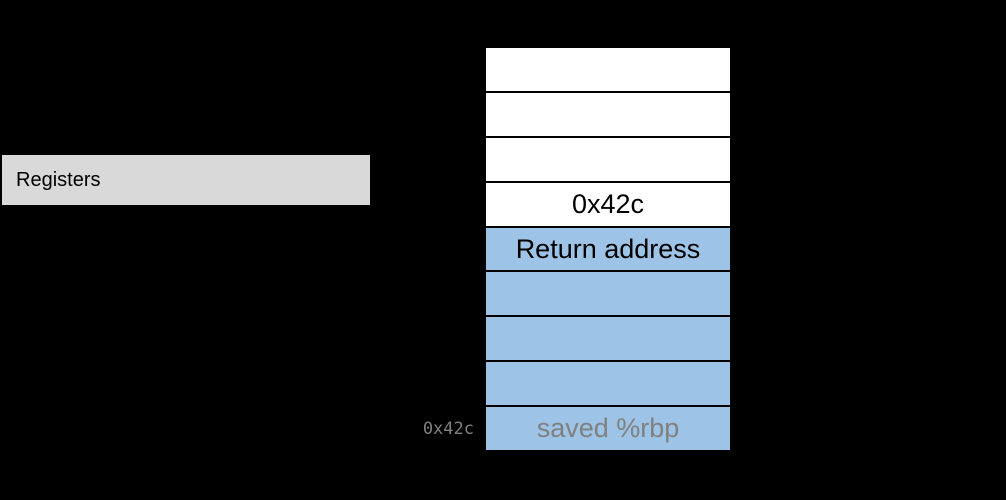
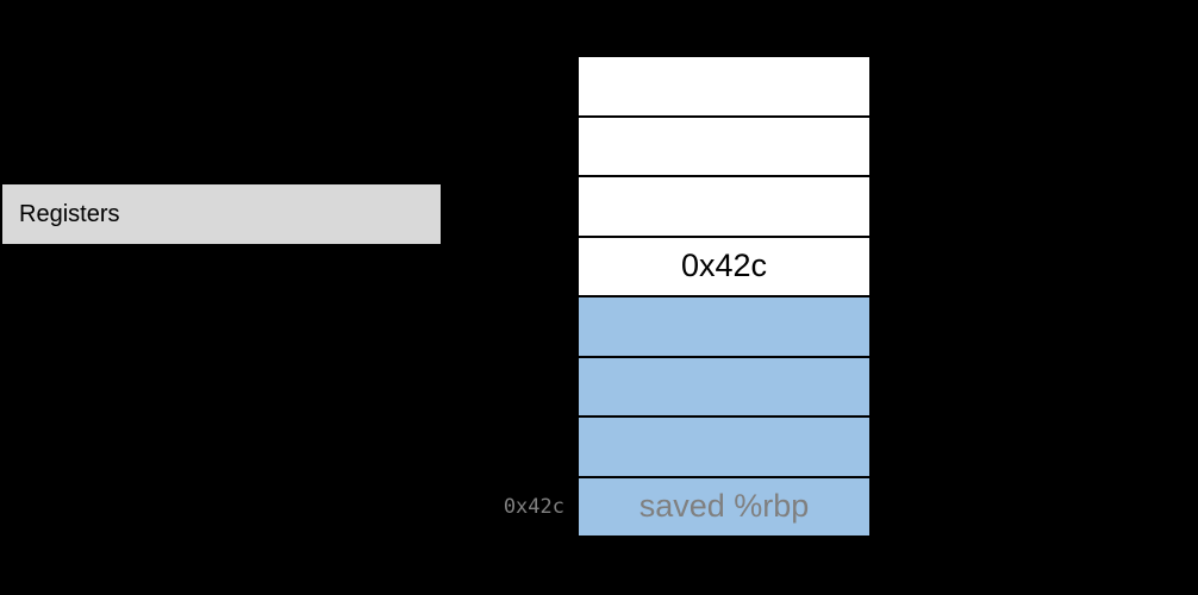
  Registers
  0x42c
- Return address
  0x42c
  saved %rbp
